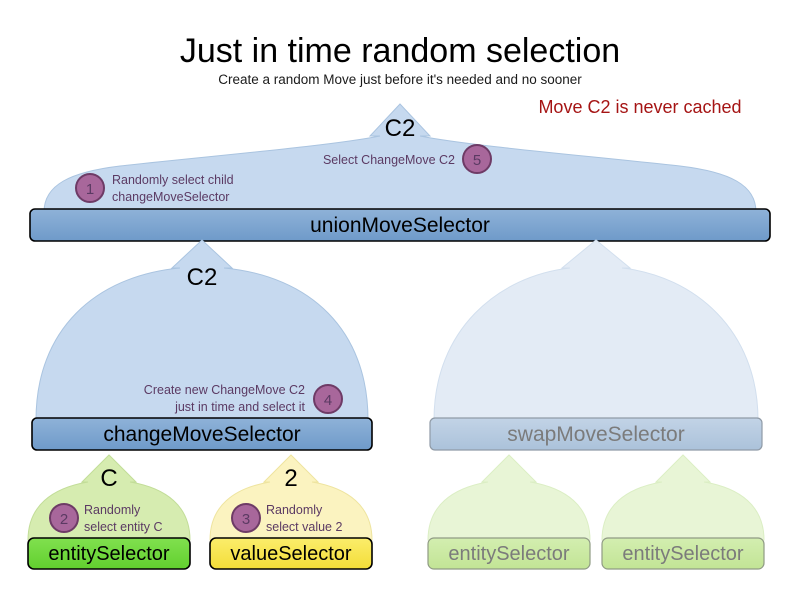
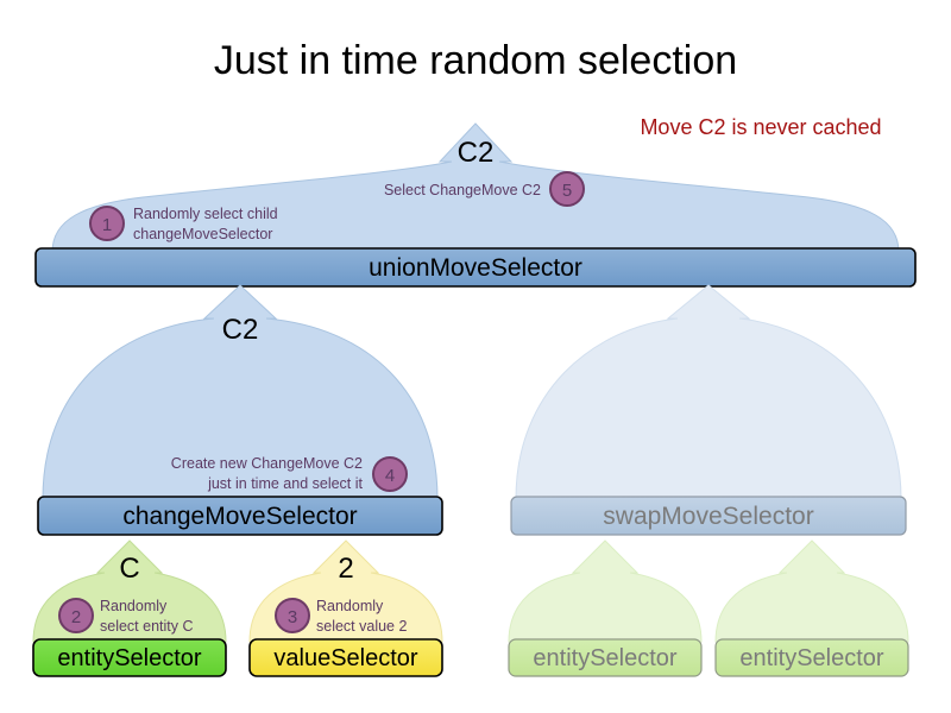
  Just in time random selection
- Create a random Move just before it's needed and no sooner
  Move C2 is never cached
  C2
  Select ChangeMove C2
  5
  1
  Randomly select child
  changeMoveSelector
  unionMoveSelector
  C2
  Create new ChangeMove C2
  just in time and select it
  4
  changeMoveSelector
  swapMoveSelector
  C
  2
  Randomly
  select entity C
  entitySelector
  2
  3
  Randomly
  select value 2
  valueSelector
  entitySelector
  entitySelector
